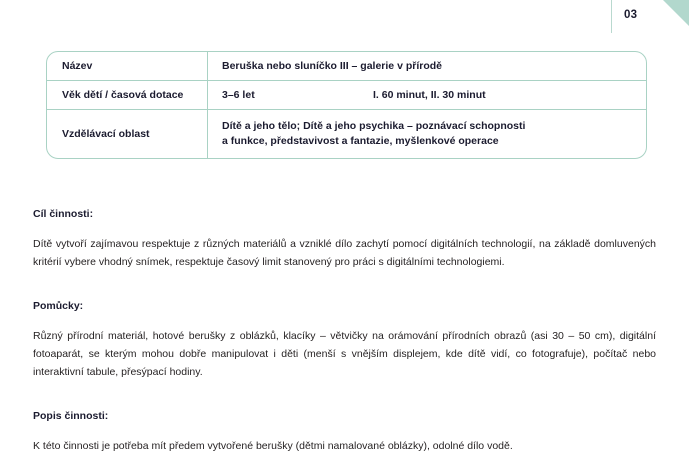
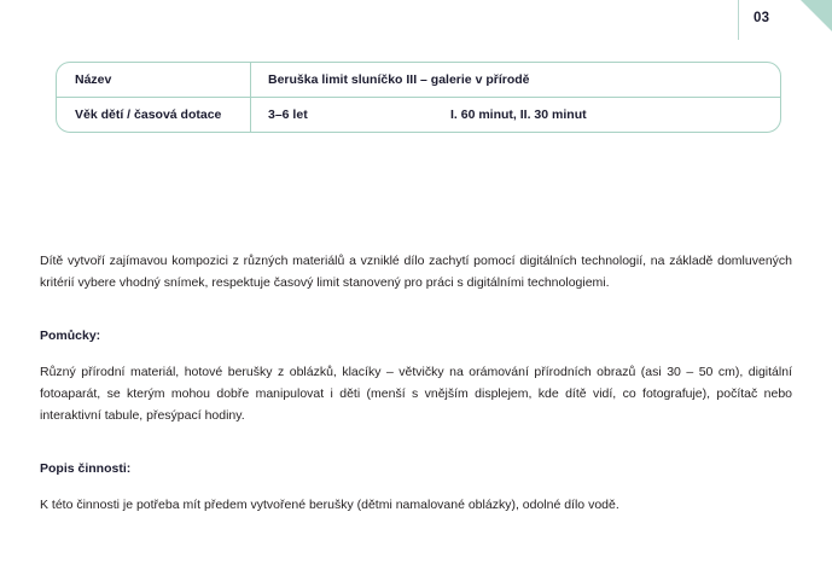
  03
  Název
- Beruška nebo sluníčko III – galerie v přírodě
+ Beruška limit sluníčko III – galerie v přírodě
  Věk dětí / časová dotace
  3–6 let
  I. 60 minut, II. 30 minut
- Vzdělávací oblast
- Dítě a jeho tělo; Dítě a jeho psychika – poznávací schopnosti
- a funkce, představivost a fantazie, myšlenkové operace
- Cíl činnosti:
- Dítě vytvoří zajímavou respektuje z různých materiálů a vzniklé dílo zachytí pomocí digitálních technologií, na základě domluvených kritérií vybere vhodný snímek, respektuje časový limit stanovený pro práci s digitálními technologiemi.
+ Dítě vytvoří zajímavou kompozici z různých materiálů a vzniklé dílo zachytí pomocí digitálních technologií, na základě domluvených kritérií vybere vhodný snímek, respektuje časový limit stanovený pro práci s digitálními technologiemi.
  Pomůcky:
  Různý přírodní materiál, hotové berušky z oblázků, klacíky – větvičky na orámování přírodních obrazů (asi 30 – 50 cm), digitální fotoaparát, se kterým mohou dobře manipulovat i děti (menší s vnějším displejem, kde dítě vidí, co fotografuje), počítač nebo interaktivní tabule, přesýpací hodiny.
  Popis činnosti:
  K této činnosti je potřeba mít předem vytvořené berušky (dětmi namalované oblázky), odolné dílo vodě.
